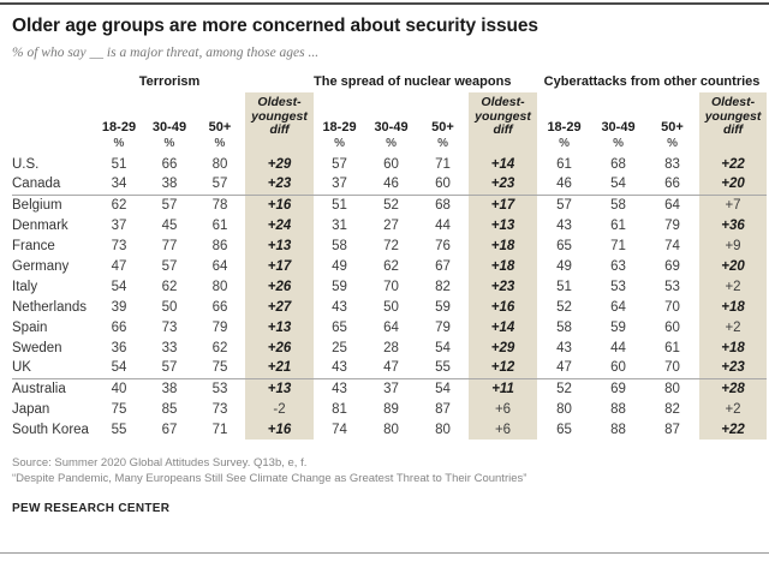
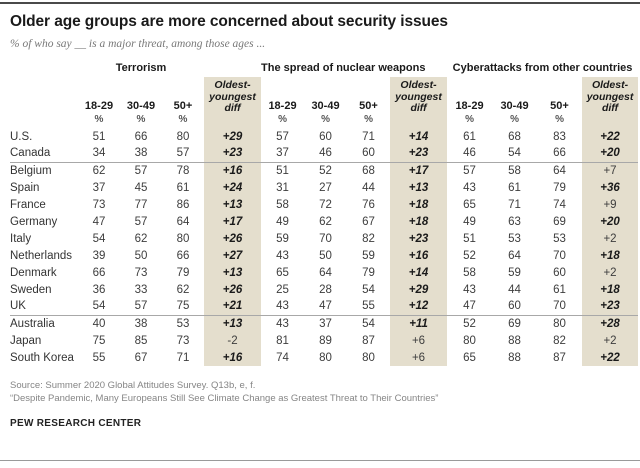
  Older age groups are more concerned about security issues
  % of who say __ is a major threat, among those ages ...
  	Terrorism		The spread of nuclear weapons		Cyberattacks from other countries
  	18-29	30-49	50+	Oldest-youngest diff	18-29	30-49	50+	Oldest-youngest diff	18-29	30-49	50+	Oldest-youngest diff
  	%	%	%	%	%	%	%	%	%
  U.S.	51	66	80	+29	57	60	71	+14	61	68	83	+22
  Canada	34	38	57	+23	37	46	60	+23	46	54	66	+20
  Belgium	62	57	78	+16	51	52	68	+17	57	58	64	+7
- Denmark	37	45	61	+24	31	27	44	+13	43	61	79	+36
+ Spain	37	45	61	+24	31	27	44	+13	43	61	79	+36
  France	73	77	86	+13	58	72	76	+18	65	71	74	+9
  Germany	47	57	64	+17	49	62	67	+18	49	63	69	+20
  Italy	54	62	80	+26	59	70	82	+23	51	53	53	+2
  Netherlands	39	50	66	+27	43	50	59	+16	52	64	70	+18
- Spain	66	73	79	+13	65	64	79	+14	58	59	60	+2
+ Denmark	66	73	79	+13	65	64	79	+14	58	59	60	+2
  Sweden	36	33	62	+26	25	28	54	+29	43	44	61	+18
  UK	54	57	75	+21	43	47	55	+12	47	60	70	+23
  Australia	40	38	53	+13	43	37	54	+11	52	69	80	+28
  Japan	75	85	73	-2	81	89	87	+6	80	88	82	+2
  South Korea	55	67	71	+16	74	80	80	+6	65	88	87	+22
  Source: Summer 2020 Global Attitudes Survey. Q13b, e, f.
  “Despite Pandemic, Many Europeans Still See Climate Change as Greatest Threat to Their Countries”
  PEW RESEARCH CENTER
